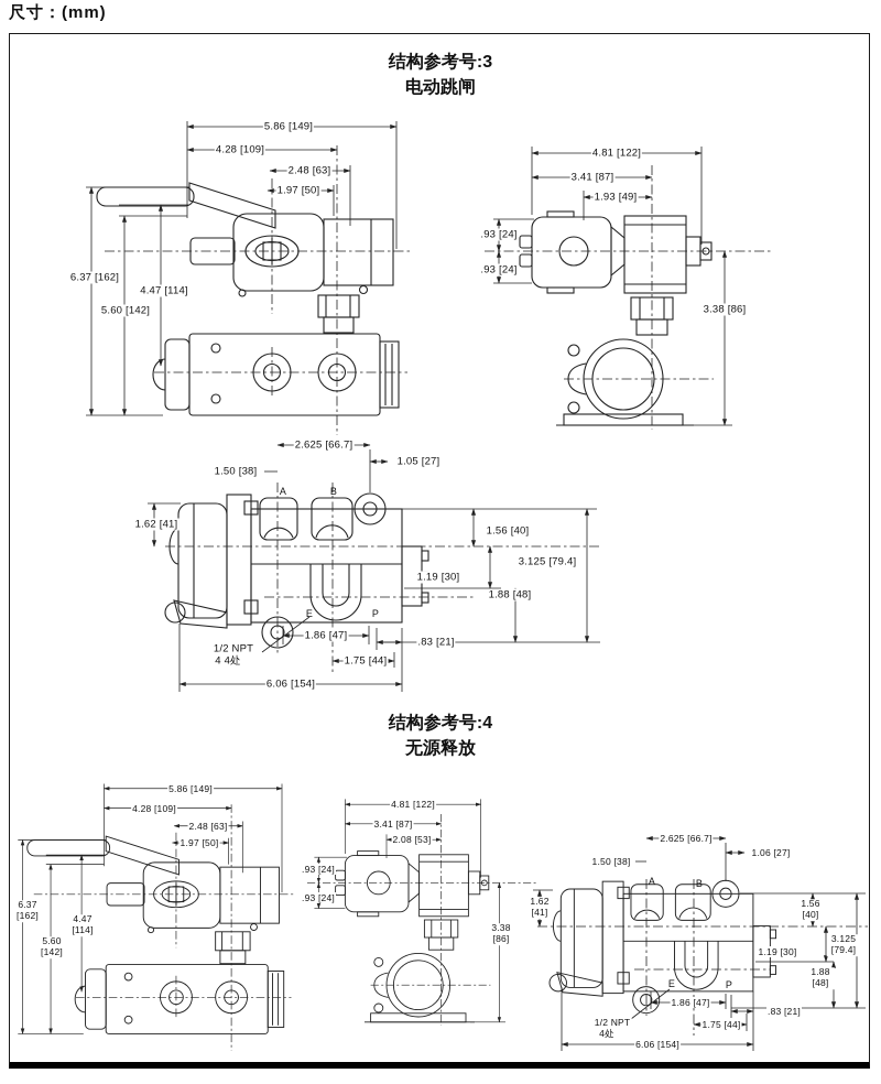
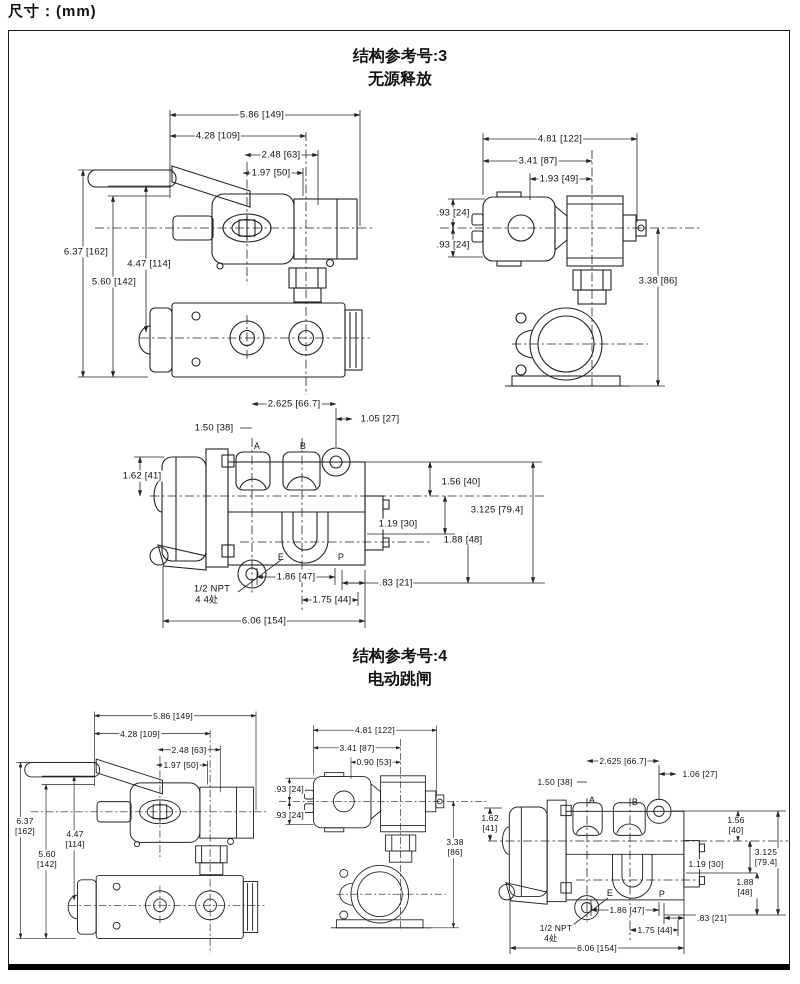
  尺寸：(mm)
  结构参考号:3
- 电动跳闸
+ 无源释放
  结构参考号:4
- 无源释放
+ 电动跳闸
  5.86 [149]
  4.28 [109]
  2.48 [63]
  1.97 [50]
  6.37 [162]
  4.47 [114]
  5.60 [142]
  4.81 [122]
  3.41 [87]
  1.93 [49]
  .93 [24]
  .93 [24]
  3.38 [86]
  2.625 [66.7]
  1.05 [27]
  1.50 [38]
  1.62 [41]
  1.56 [40]
  3.125 [79.4]
  1.19 [30]
  1.88 [48]
  1.86 [47]
  .83 [21]
  1.75 [44]
  6.06 [154]
  A
  B
  E
  P
  1/2 NPT
  4 4处
  5.86 [149]
  4.28 [109]
  2.48 [63]
  1.97 [50]
  6.37 [162]
  4.47 [114]
  5.60 [142]
  4.81 [122]
  3.41 [87]
- 2.08 [53]
+ 0.90 [53]
  .93 [24]
  .93 [24]
  3.38 [86]
  2.625 [66.7]
  1.06 [27]
  1.50 [38]
  1.62 [41]
  1.56 [40]
  3.125 [79.4]
  1.19 [30]
  1.88 [48]
  1.86 [47]
  .83 [21]
  1.75 [44]
  6.06 [154]
  A
  B
  E
  P
  1/2 NPT
  4处
